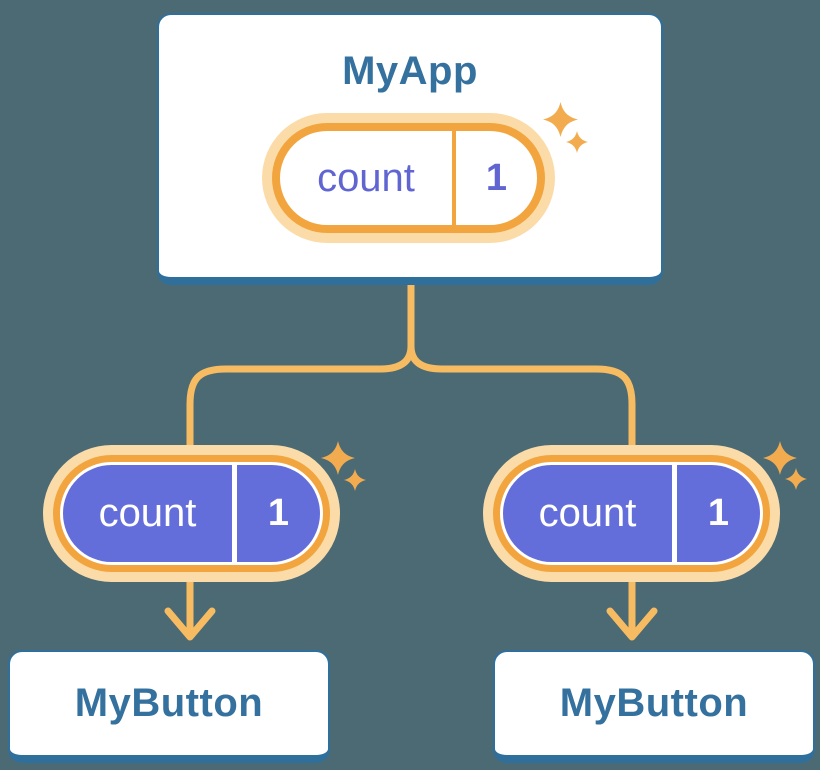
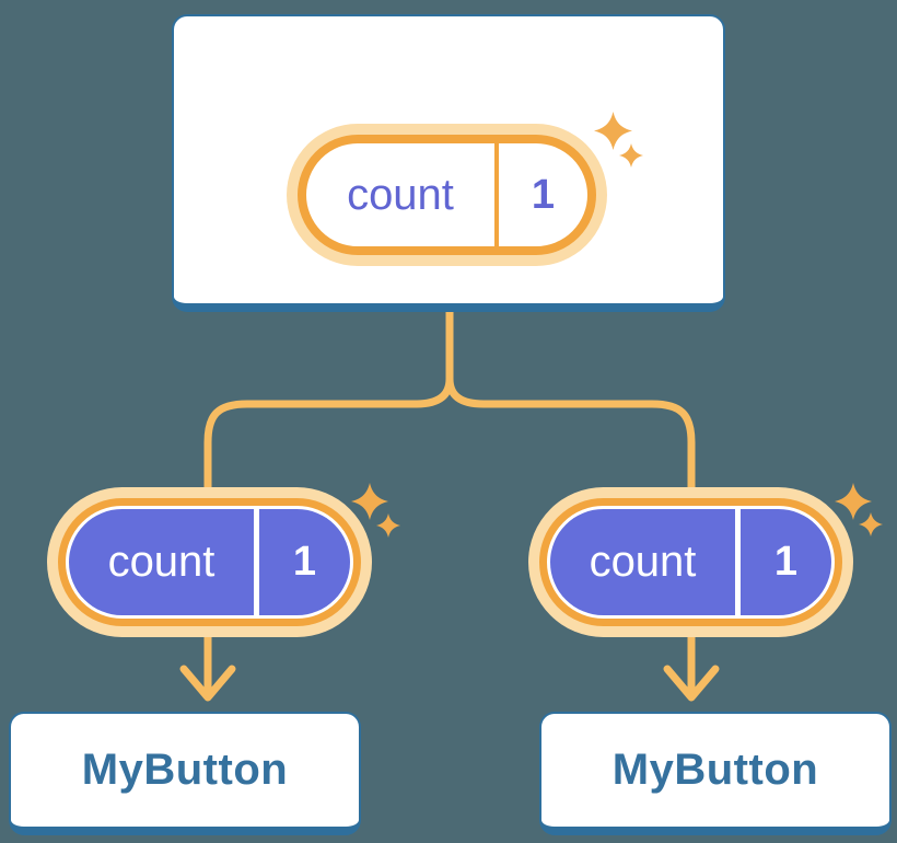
- MyApp
  count
  1
  count
  1
  count
  1
  MyButton
  MyButton
